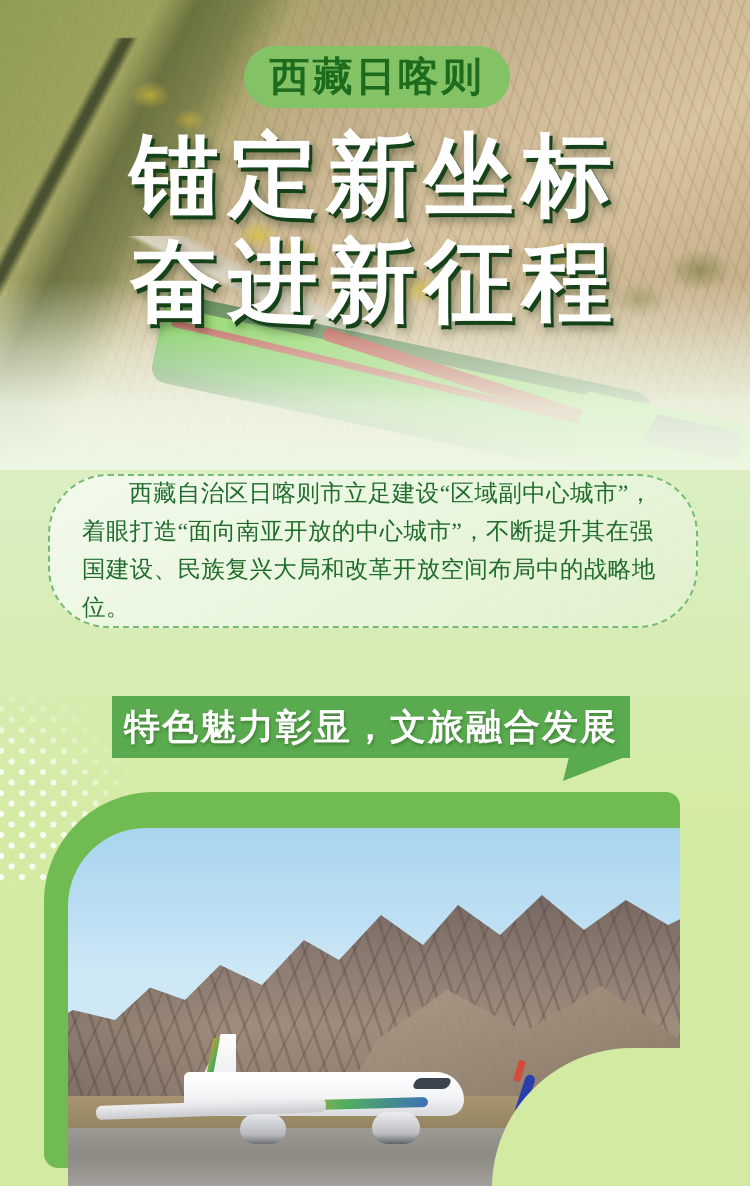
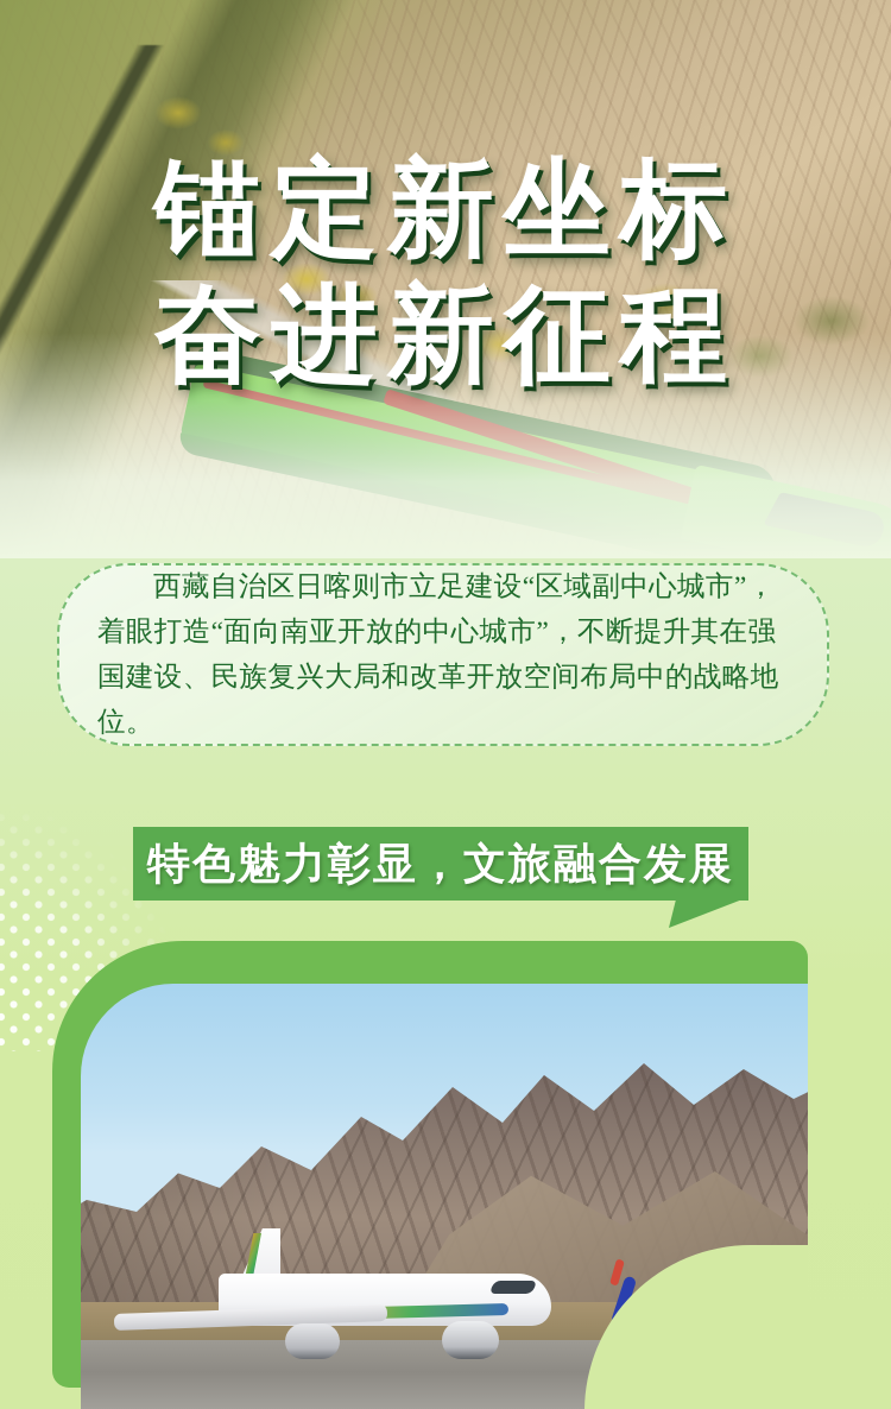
- 西藏日喀则
  锚定新坐标
  奋进新征程
  西藏自治区日喀则市立足建设“区域副中心城市”，着眼打造“面向南亚开放的中心城市”，不断提升其在强国建设、民族复兴大局和改革开放空间布局中的战略地位。
  特色魅力彰显，文旅融合发展
